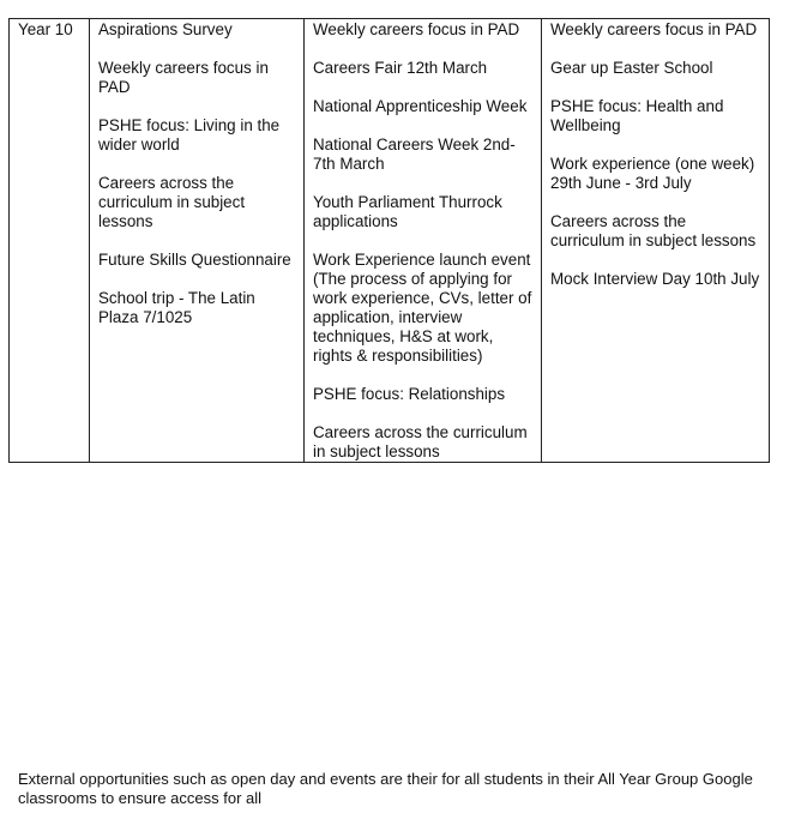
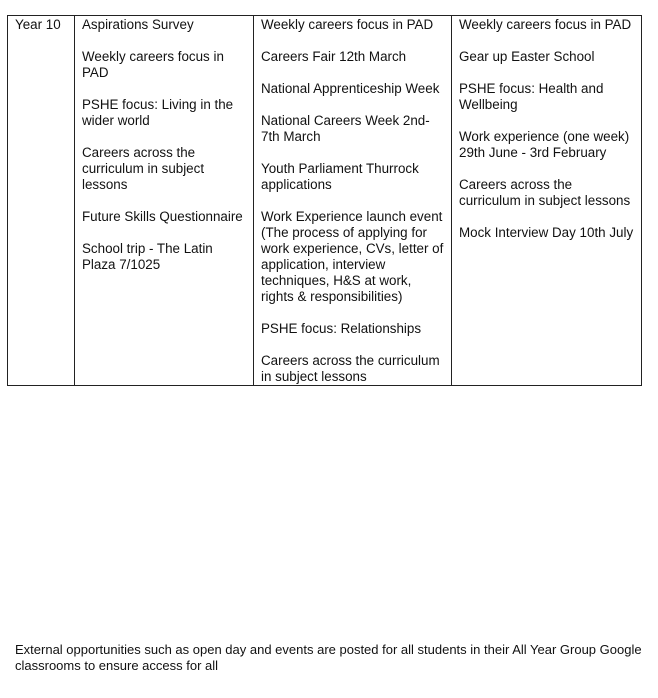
- Year 10	Aspirations SurveyWeekly careers focus in PADPSHE focus: Living in the wider worldCareers across the curriculum in subject lessonsFuture Skills QuestionnaireSchool trip - The Latin Plaza 7/1025	Weekly careers focus in PADCareers Fair 12th MarchNational Apprenticeship WeekNational Careers Week 2nd-7th MarchYouth Parliament Thurrock applicationsWork Experience launch event (The process of applying for work experience, CVs, letter of application, interview techniques, H&S at work, rights & responsibilities)PSHE focus: RelationshipsCareers across the curriculum in subject lessons	Weekly careers focus in PADGear up Easter SchoolPSHE focus: Health and WellbeingWork experience (one week) 29th June - 3rd JulyCareers across the curriculum in subject lessonsMock Interview Day 10th July
+ Year 10	Aspirations SurveyWeekly careers focus in PADPSHE focus: Living in the wider worldCareers across the curriculum in subject lessonsFuture Skills QuestionnaireSchool trip - The Latin Plaza 7/1025	Weekly careers focus in PADCareers Fair 12th MarchNational Apprenticeship WeekNational Careers Week 2nd-7th MarchYouth Parliament Thurrock applicationsWork Experience launch event (The process of applying for work experience, CVs, letter of application, interview techniques, H&S at work, rights & responsibilities)PSHE focus: RelationshipsCareers across the curriculum in subject lessons	Weekly careers focus in PADGear up Easter SchoolPSHE focus: Health and WellbeingWork experience (one week) 29th June - 3rd FebruaryCareers across the curriculum in subject lessonsMock Interview Day 10th July
- External opportunities such as open day and events are their for all students in their All Year Group Google classrooms to ensure access for all
+ External opportunities such as open day and events are posted for all students in their All Year Group Google classrooms to ensure access for all
